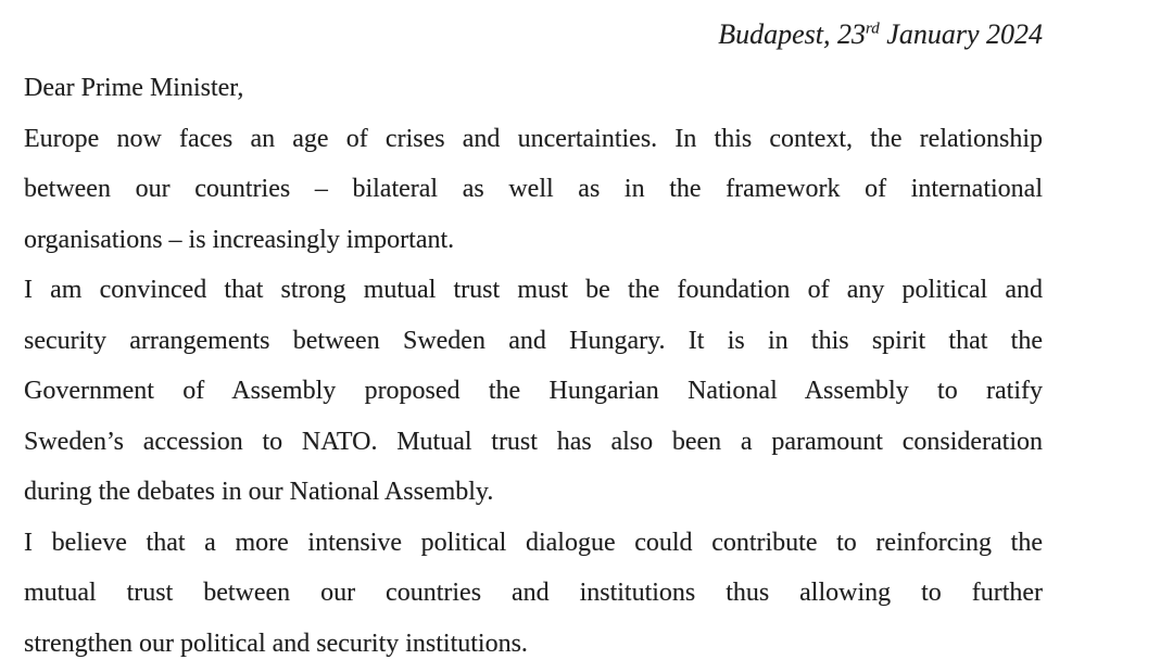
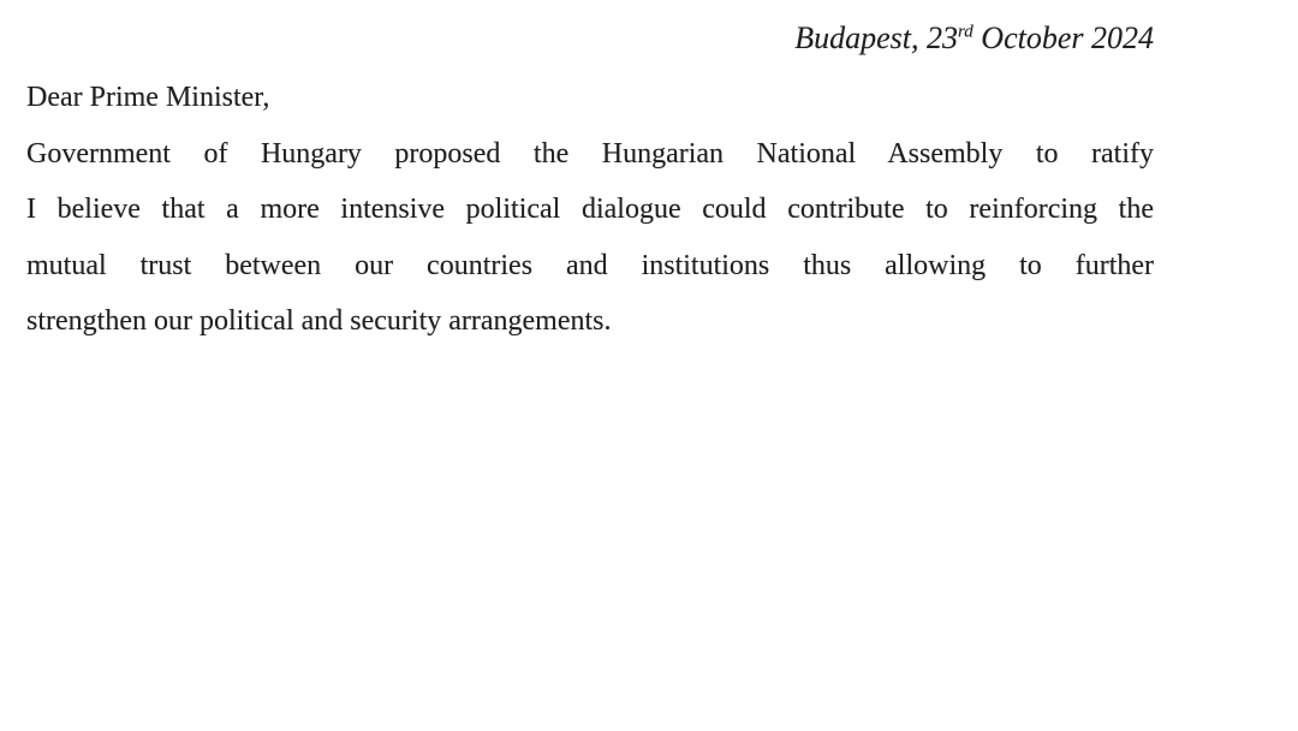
- Budapest, 23rd January 2024
+ Budapest, 23rd October 2024
  Dear Prime Minister,
- Europe now faces an age of crises and uncertainties. In this context, the relationship
- between our countries – bilateral as well as in the framework of international
- organisations – is increasingly important.
- I am convinced that strong mutual trust must be the foundation of any political and
- security arrangements between Sweden and Hungary. It is in this spirit that the
- Government of Assembly proposed the Hungarian National Assembly to ratify
+ Government of Hungary proposed the Hungarian National Assembly to ratify
- Sweden’s accession to NATO. Mutual trust has also been a paramount consideration
- during the debates in our National Assembly.
  I believe that a more intensive political dialogue could contribute to reinforcing the
  mutual trust between our countries and institutions thus allowing to further
- strengthen our political and security institutions.
+ strengthen our political and security arrangements.
